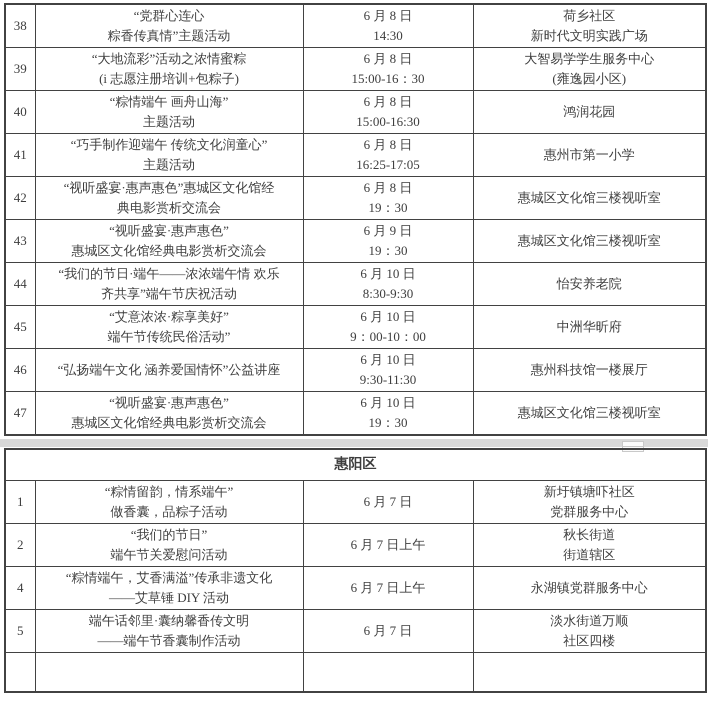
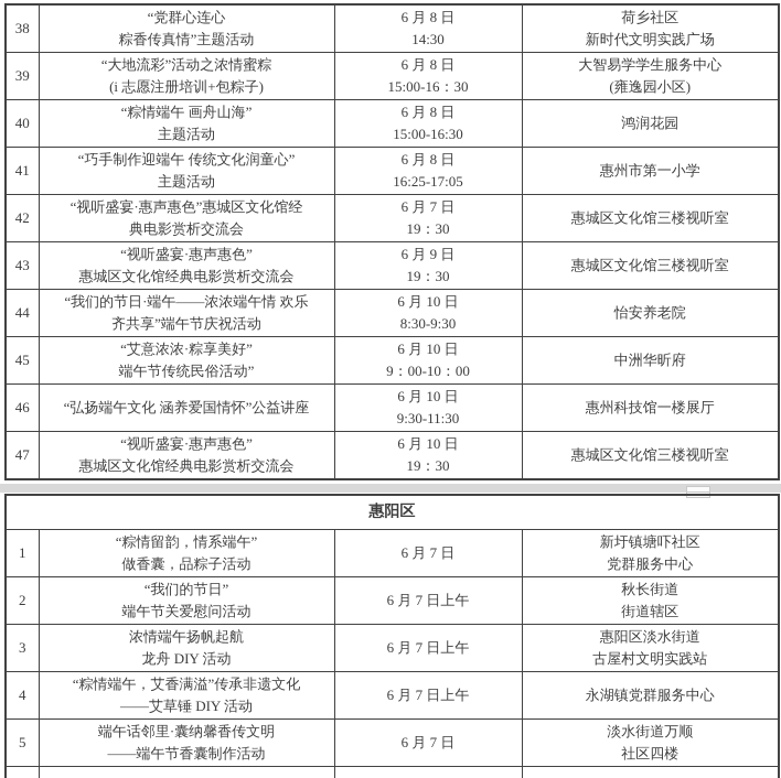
  38	“党群心连心 粽香传真情”主题活动	6 月 8 日 14:30	荷乡社区 新时代文明实践广场
  39	“大地流彩”活动之浓情蜜粽 (i 志愿注册培训+包粽子)	6 月 8 日 15:00-16：30	大智易学学生服务中心 (雍逸园小区)
  40	“粽情端午 画舟山海” 主题活动	6 月 8 日 15:00-16:30	鸿润花园
  41	“巧手制作迎端午 传统文化润童心” 主题活动	6 月 8 日 16:25-17:05	惠州市第一小学
- 42	“视听盛宴·惠声惠色”惠城区文化馆经 典电影赏析交流会	6 月 8 日 19：30	惠城区文化馆三楼视听室
+ 42	“视听盛宴·惠声惠色”惠城区文化馆经 典电影赏析交流会	6 月 7 日 19：30	惠城区文化馆三楼视听室
  43	“视听盛宴·惠声惠色” 惠城区文化馆经典电影赏析交流会	6 月 9 日 19：30	惠城区文化馆三楼视听室
  44	“我们的节日·端午——浓浓端午情 欢乐 齐共享”端午节庆祝活动	6 月 10 日 8:30-9:30	怡安养老院
  45	“艾意浓浓·粽享美好” 端午节传统民俗活动”	6 月 10 日 9：00-10：00	中洲华昕府
  46	“弘扬端午文化 涵养爱国情怀”公益讲座	6 月 10 日 9:30-11:30	惠州科技馆一楼展厅
  47	“视听盛宴·惠声惠色” 惠城区文化馆经典电影赏析交流会	6 月 10 日 19：30	惠城区文化馆三楼视听室
  惠阳区
  1	“粽情留韵，情系端午” 做香囊，品粽子活动	6 月 7 日	新圩镇塘吓社区 党群服务中心
  2	“我们的节日” 端午节关爱慰问活动	6 月 7 日上午	秋长街道 街道辖区
+ 3	浓情端午扬帆起航 龙舟 DIY 活动	6 月 7 日上午	惠阳区淡水街道 古屋村文明实践站
  4	“粽情端午，艾香满溢”传承非遗文化 ——艾草锤 DIY 活动	6 月 7 日上午	永湖镇党群服务中心
  5	端午话邻里·囊纳馨香传文明 ——端午节香囊制作活动	6 月 7 日	淡水街道万顺 社区四楼
